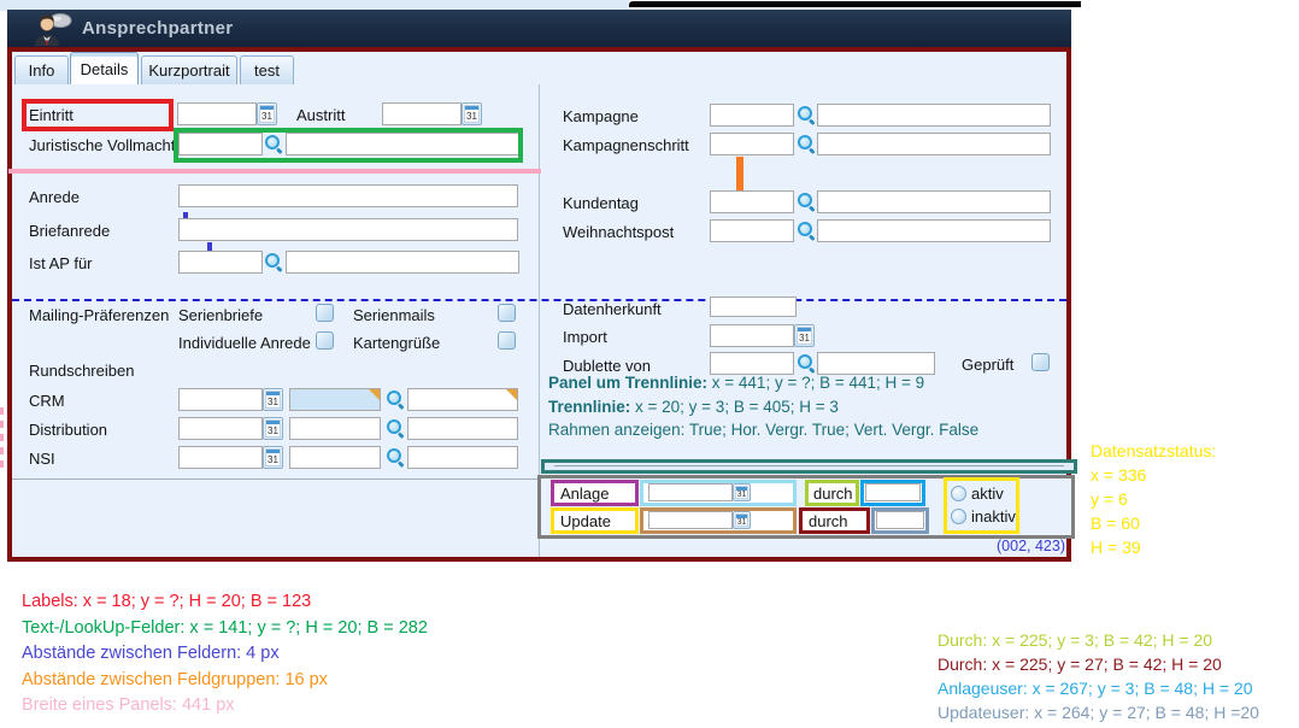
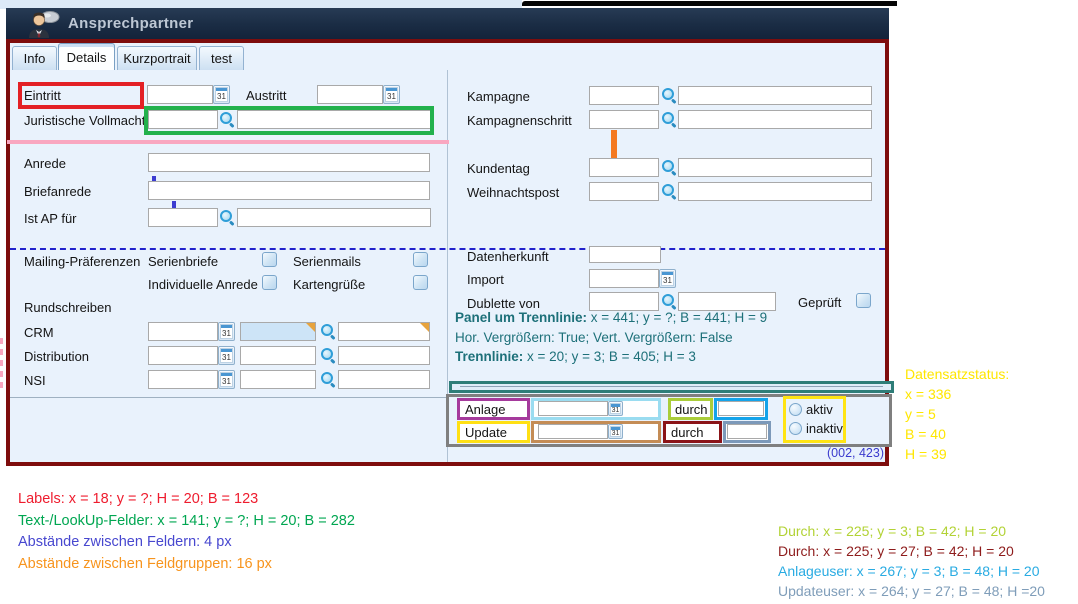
  Ansprechpartner
  Info
  Details
  Kurzportrait
  test
  Eintritt
  31
  Austritt
  31
  Juristische Vollmacht
  Anrede
  Briefanrede
  Ist AP für
  Mailing-Präferenzen
  Serienbriefe
  Serienmails
  Individuelle Anrede
  Kartengrüße
  Rundschreiben
  CRM
  31
  Distribution
  31
  NSI
  31
  Kampagne
  Kampagnenschritt
  Kundentag
  Weihnachtspost
  Datenherkunft
  Import
  31
  Dublette von
  Geprüft
  Panel um Trennlinie: x = 441; y = ?; B = 441; H = 9
+ Hor. Vergrößern: True; Vert. Vergrößern: False
  Trennlinie: x = 20; y = 3; B = 405; H = 3
- Rahmen anzeigen: True; Hor. Vergr. True; Vert. Vergr. False
  Anlage
  durch
  Update
  durch
  aktiv
  inaktiv
  (002, 423)
  Datensatzstatus:
  x = 336
- y = 6
+ y = 5
- B = 60
+ B = 40
  H = 39
  Labels: x = 18; y = ?; H = 20; B = 123
  Text-/LookUp-Felder: x = 141; y = ?; H = 20; B = 282
  Abstände zwischen Feldern: 4 px
  Abstände zwischen Feldgruppen: 16 px
- Breite eines Panels: 441 px
  Durch: x = 225; y = 3; B = 42; H = 20
  Durch: x = 225; y = 27; B = 42; H = 20
  Anlageuser: x = 267; y = 3; B = 48; H = 20
  Updateuser: x = 264; y = 27; B = 48; H =20
